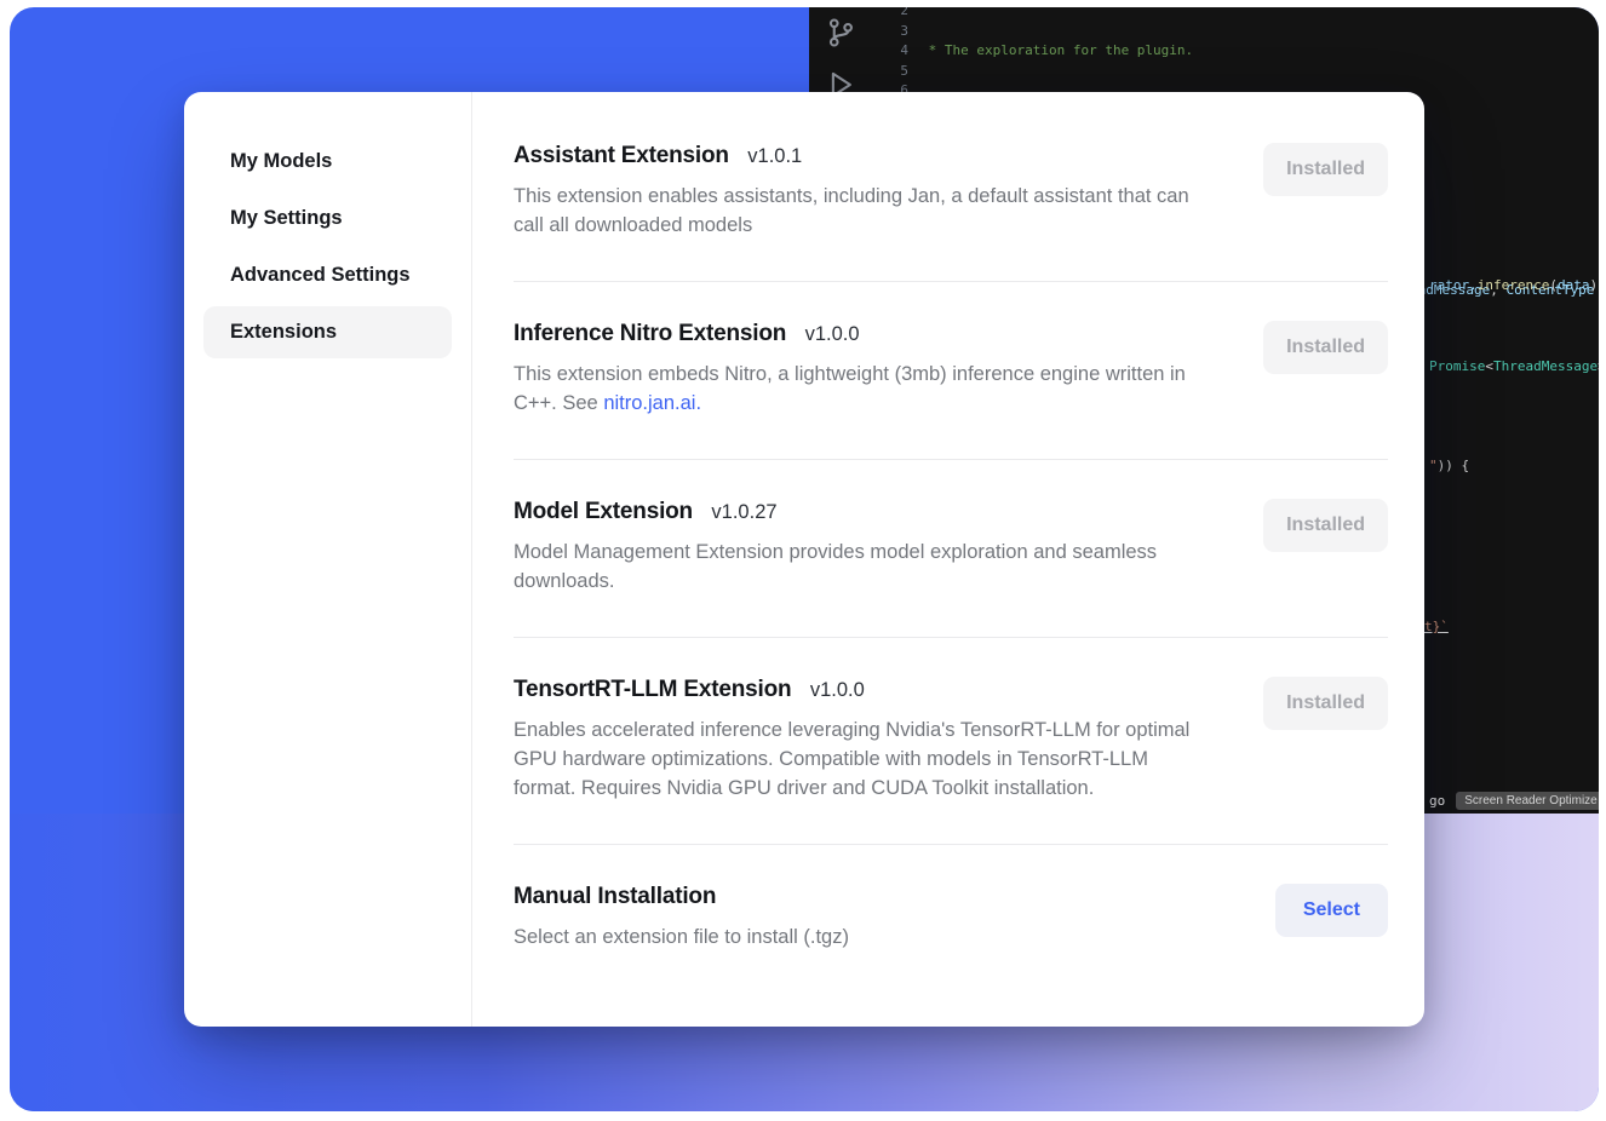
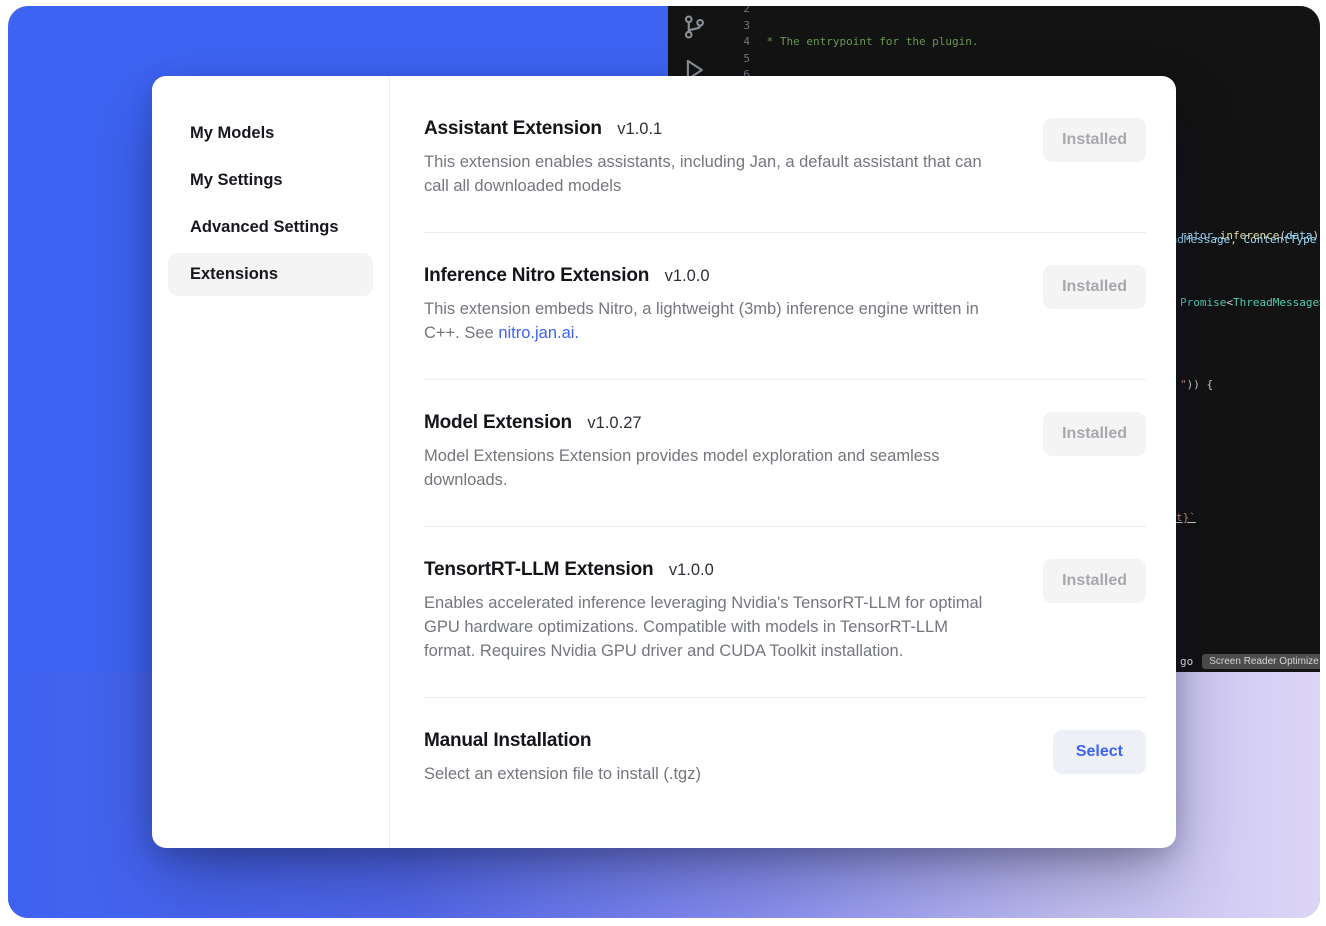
  2
  3
  4
  5
  6
- * The exploration for the plugin.
+ * The entrypoint for the plugin.
  rator.inference(data)
  Promise<ThreadMessage
  ")) {
  t}`
  go
  Screen Reader Optimize
  My Models
  My Settings
  Advanced Settings
  Extensions
  Assistant Extension v1.0.1
  This extension enables assistants, including Jan, a default assistant that can call all downloaded models
  Installed
  Inference Nitro Extension v1.0.0
  This extension embeds Nitro, a lightweight (3mb) inference engine written in C++. See nitro.jan.ai.
  Installed
  Model Extension v1.0.27
- Model Management Extension provides model exploration and seamless downloads.
+ Model Extensions Extension provides model exploration and seamless downloads.
  Installed
  TensortRT-LLM Extension v1.0.0
  Enables accelerated inference leveraging Nvidia's TensorRT-LLM for optimal GPU hardware optimizations. Compatible with models in TensorRT-LLM format. Requires Nvidia GPU driver and CUDA Toolkit installation.
  Installed
  Manual Installation
  Select an extension file to install (.tgz)
  Select
